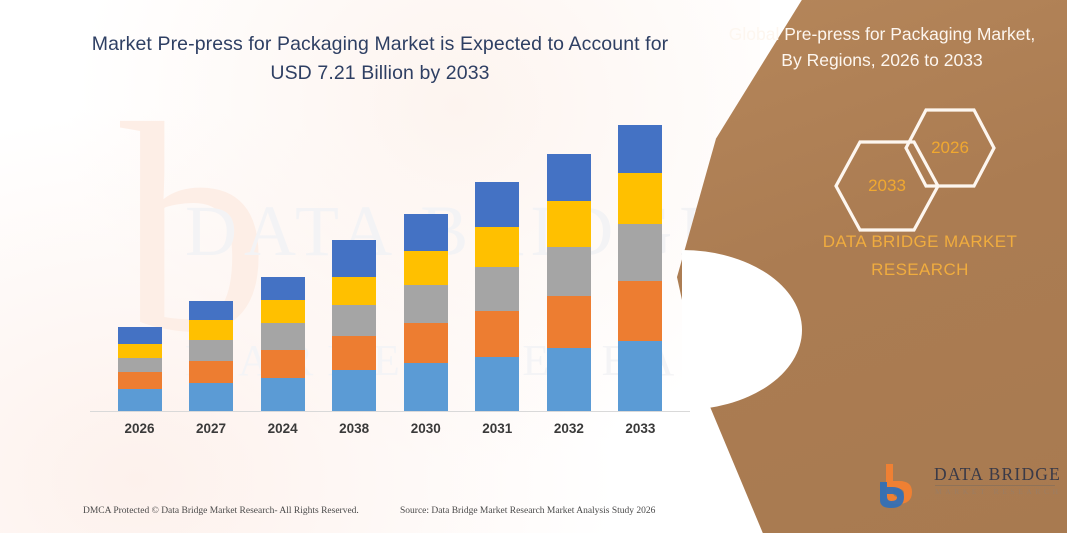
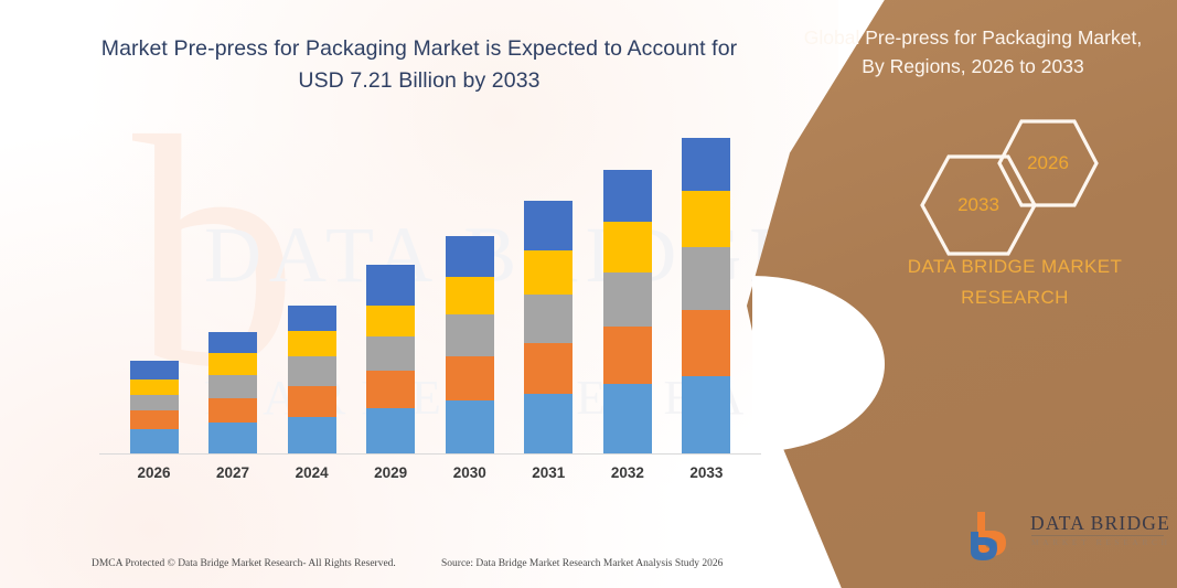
  b
  Market Pre-press for Packaging Market is Expected to Account for USD 7.21 Billion by 2033
  2026
  2027
  2024
- 2038
+ 2029
  2030
  2031
  2032
  2033
  DMCA Protected © Data Bridge Market Research- All Rights Reserved.
  Source: Data Bridge Market Research Market Analysis Study 2026
  Global Pre-press for Packaging Market, By Regions, 2026 to 2033
  2026
  2033
  DATA BRIDGE MARKET
  RESEARCH
  DATA BRIDGE
